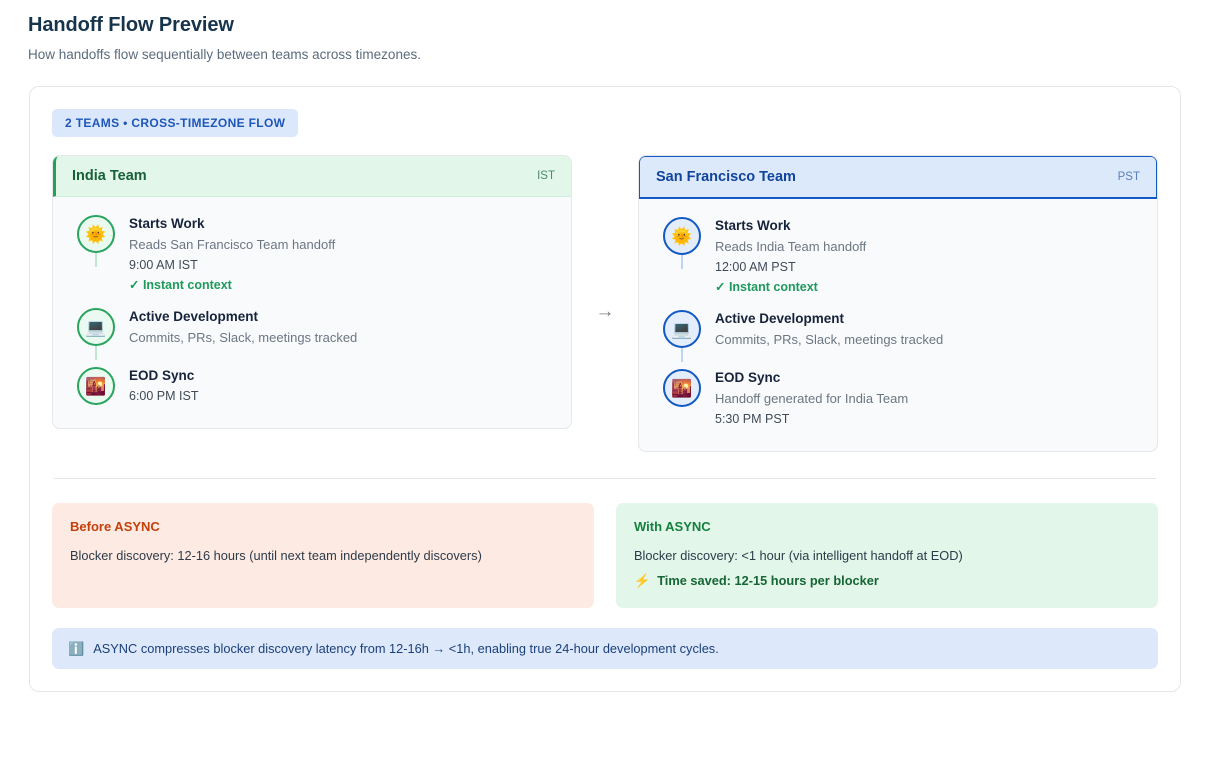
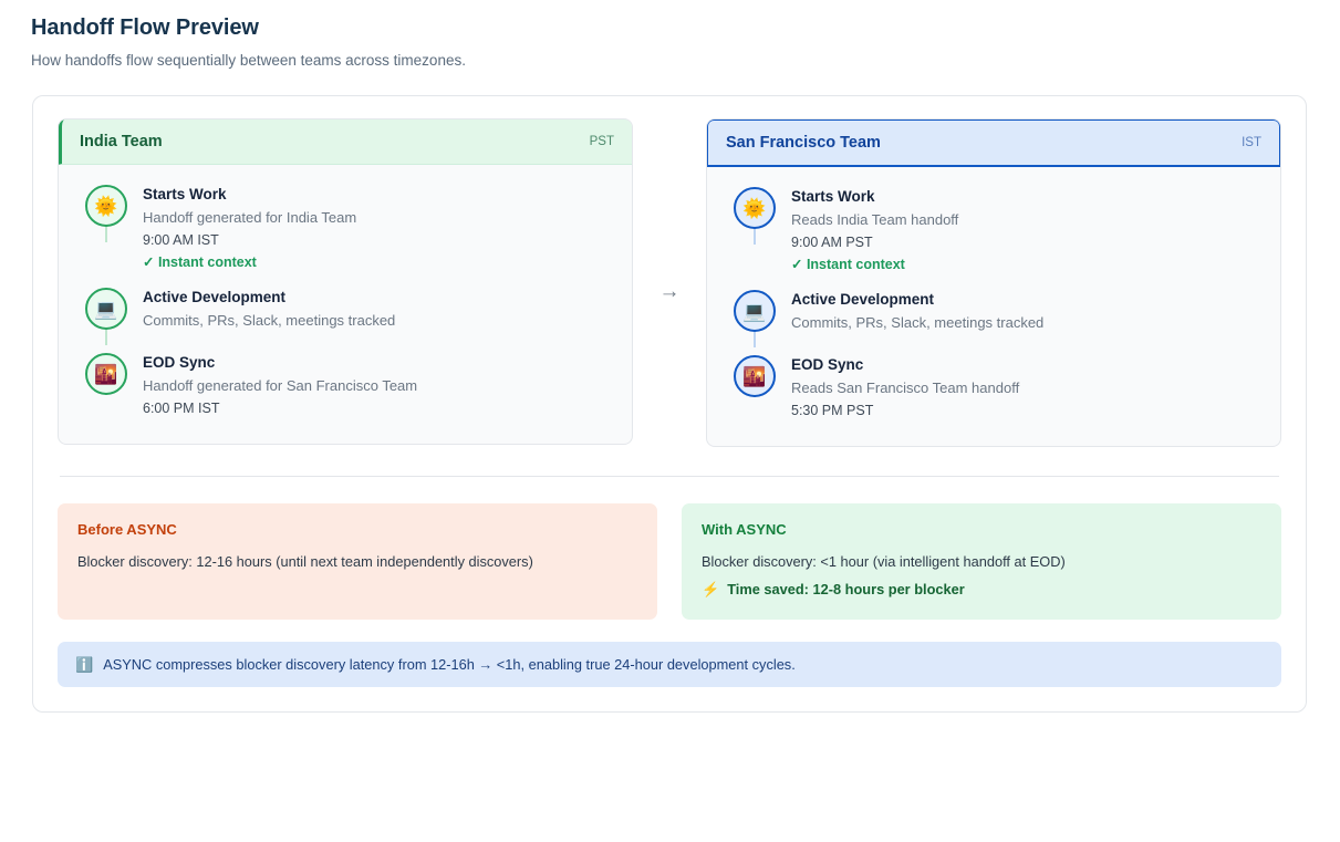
  Handoff Flow Preview
  How handoffs flow sequentially between teams across timezones.
- 2 TEAMS • CROSS-TIMEZONE FLOW
  India Team
- IST
+ PST
  🌞
  Starts Work
- Reads San Francisco Team handoff
+ Handoff generated for India Team
  9:00 AM IST
  ✓ Instant context
  💻
  Active Development
  Commits, PRs, Slack, meetings tracked
  🌇
  EOD Sync
+ Handoff generated for San Francisco Team
  6:00 PM IST
  →
  San Francisco Team
- PST
+ IST
  🌞
  Starts Work
  Reads India Team handoff
- 12:00 AM PST
+ 9:00 AM PST
  ✓ Instant context
  💻
  Active Development
  Commits, PRs, Slack, meetings tracked
  🌇
  EOD Sync
- Handoff generated for India Team
+ Reads San Francisco Team handoff
  5:30 PM PST
  Before ASYNC
  Blocker discovery: 12-16 hours (until next team independently discovers)
  With ASYNC
  Blocker discovery: <1 hour (via intelligent handoff at EOD)
  ⚡
- Time saved: 12-15 hours per blocker
+ Time saved: 12-8 hours per blocker
  ℹ️
  ASYNC compresses blocker discovery latency from 12-16h → <1h, enabling true 24-hour development cycles.
